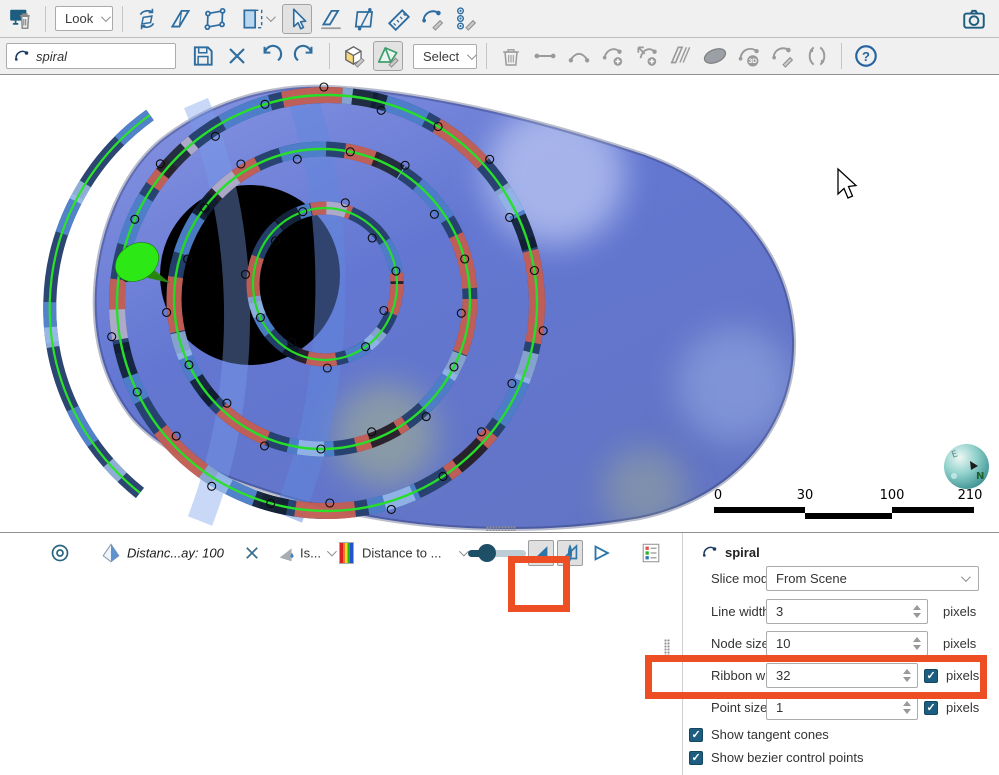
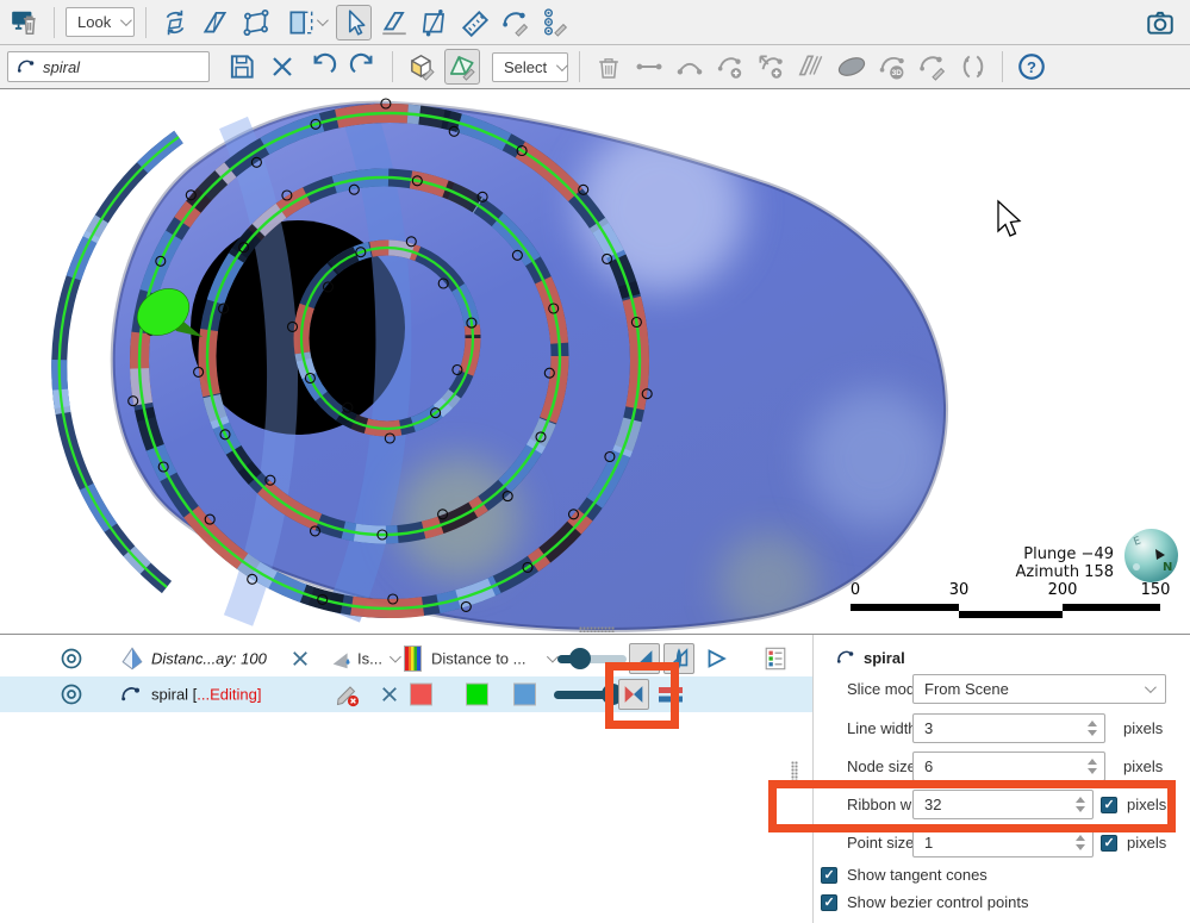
  Look
  spiral
  Select
  ?
  0
  30
- 100
+ 200
- 210
+ 150
+ Plunge −49
+ Azimuth 158
  N
  Distanc...ay: 100
  Is...
  Distance to ...
+ spiral [
+ ...Editing]
  spiral
  Slice mod
  From Scene
  Line widt
  3
  pixels
  Node siz
- 10
+ 6
  pixels
  32
  pixels
  Point size
  1
  pixels
  Show tangent cones
  Show bezier control points
